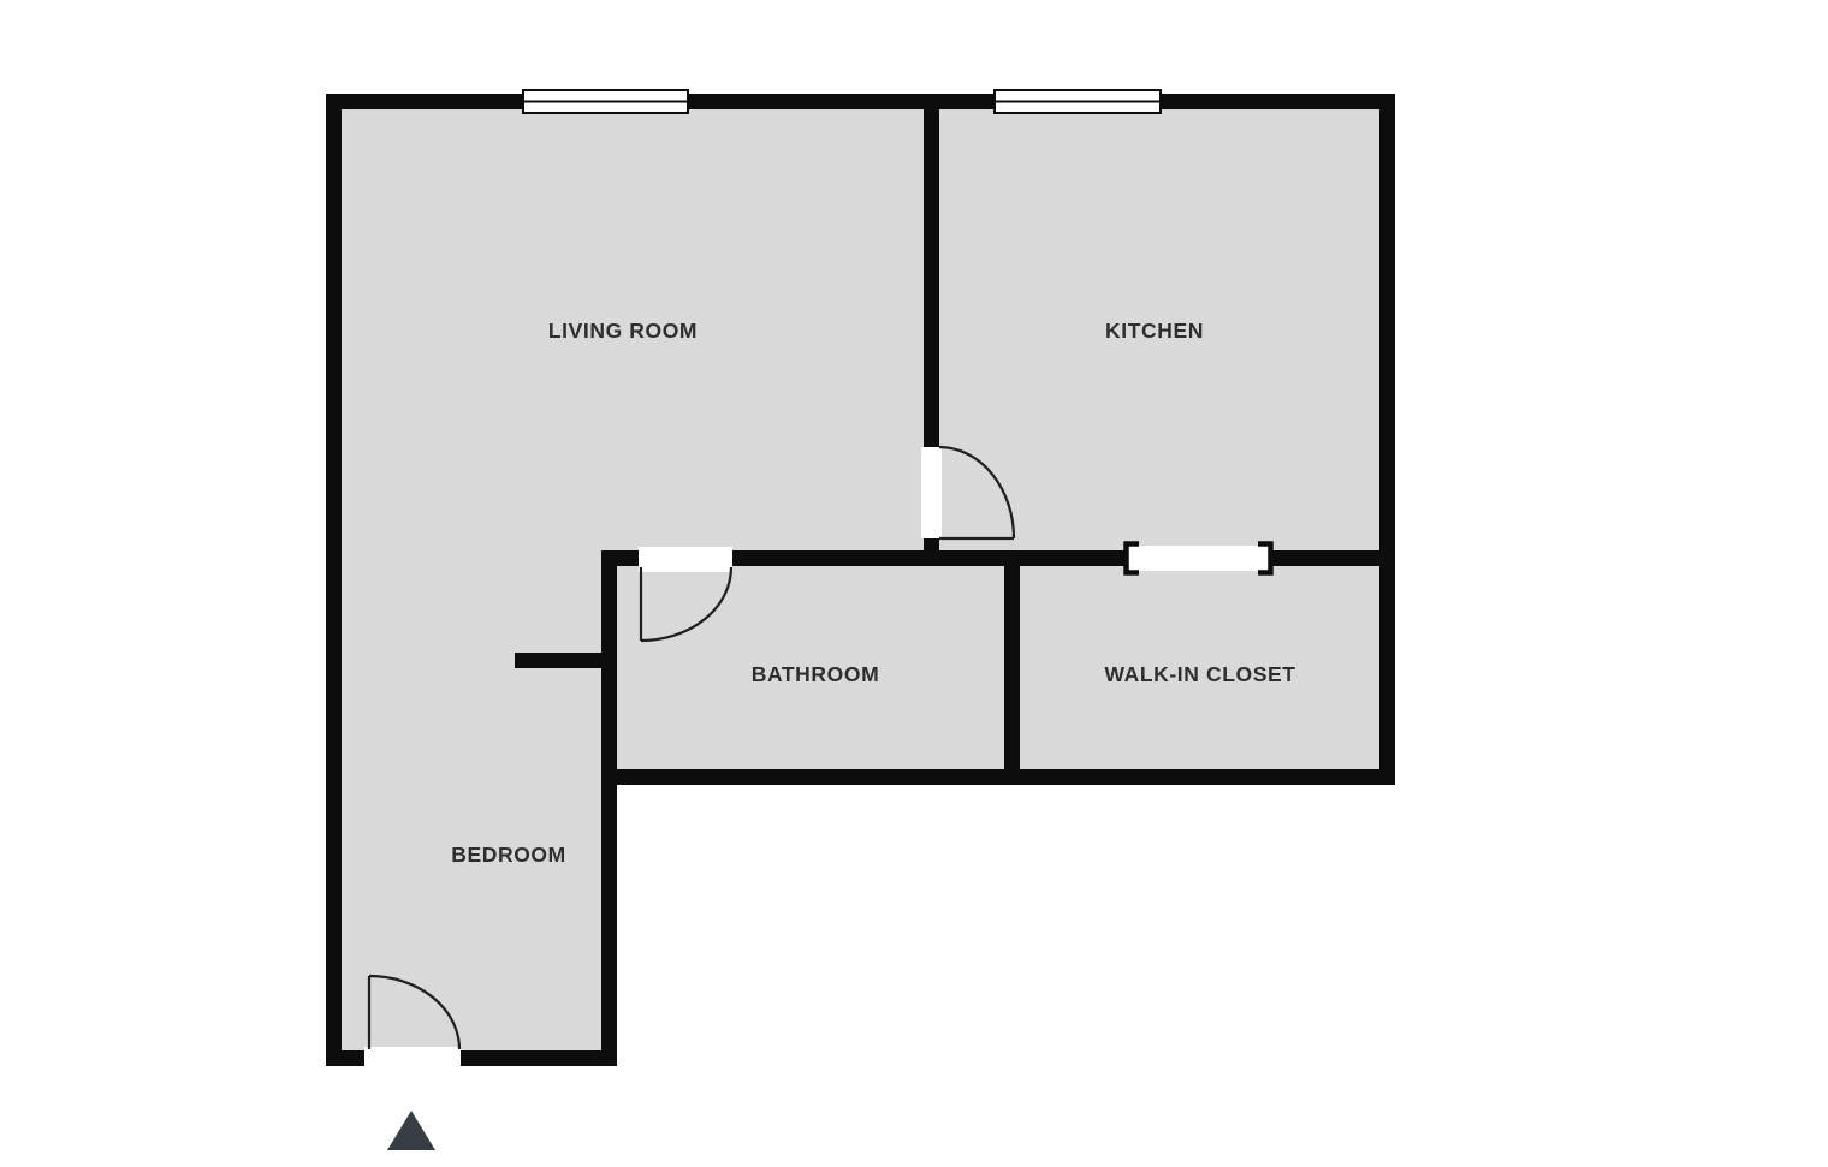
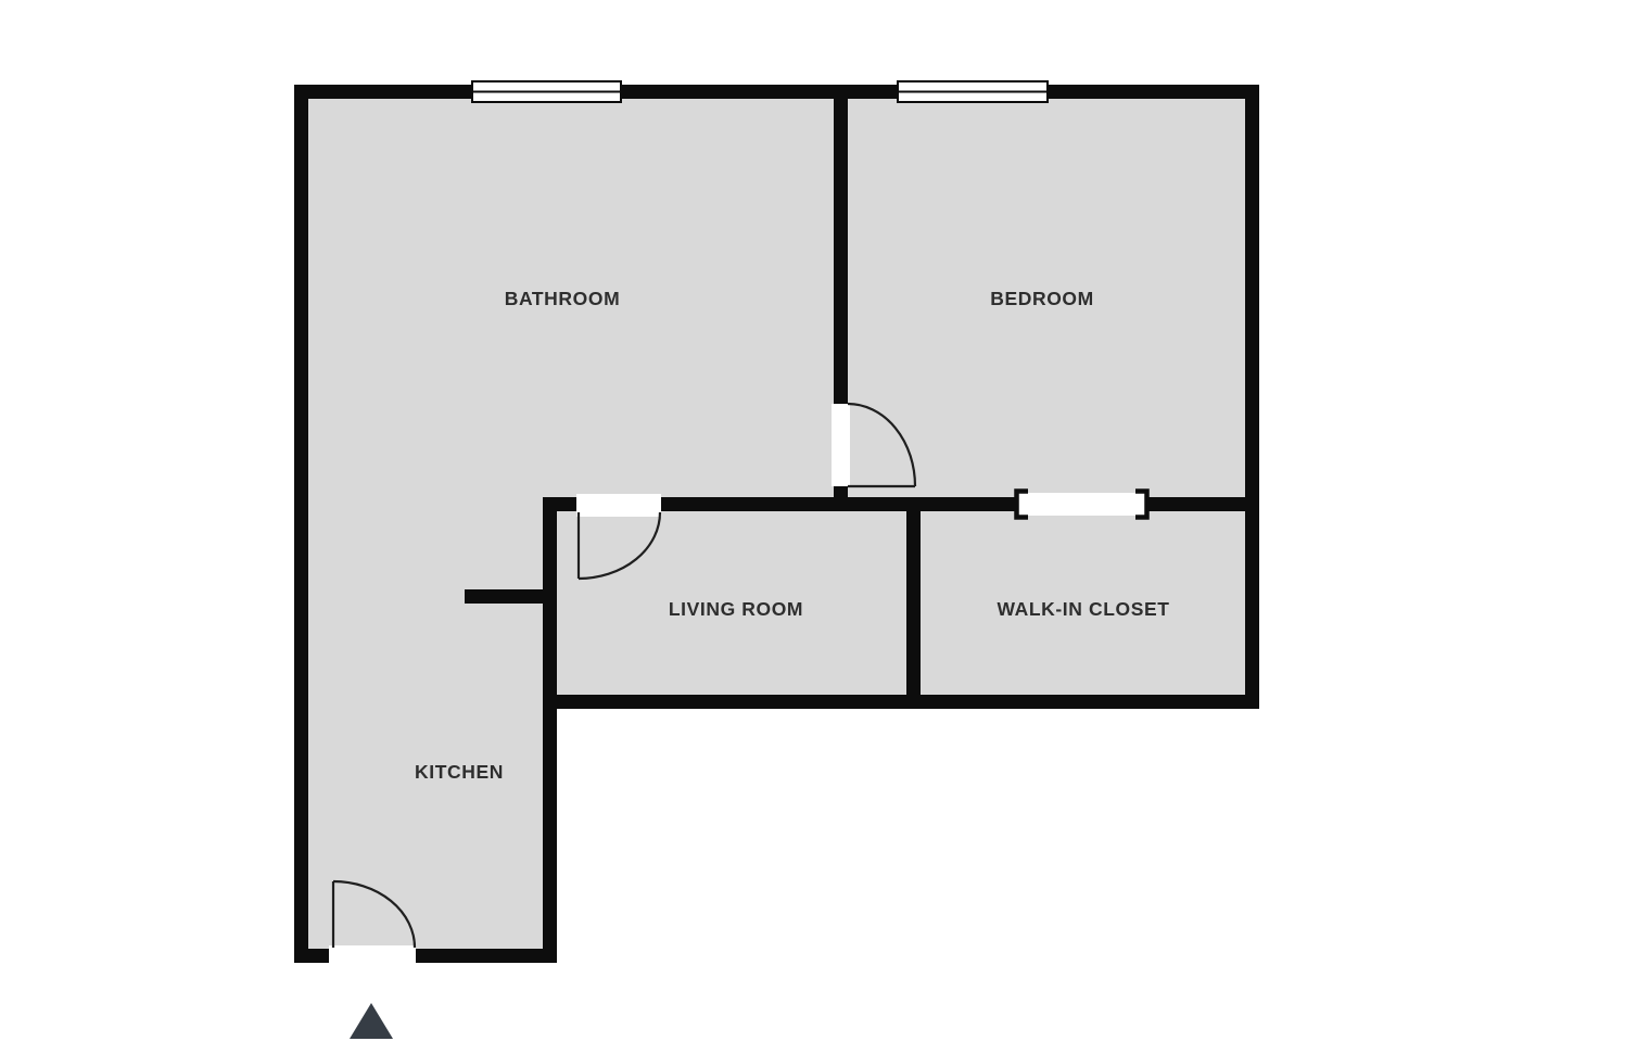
- LIVING ROOM
+ BATHROOM
- KITCHEN
+ BEDROOM
- BATHROOM
+ LIVING ROOM
  WALK-IN CLOSET
- BEDROOM
+ KITCHEN
